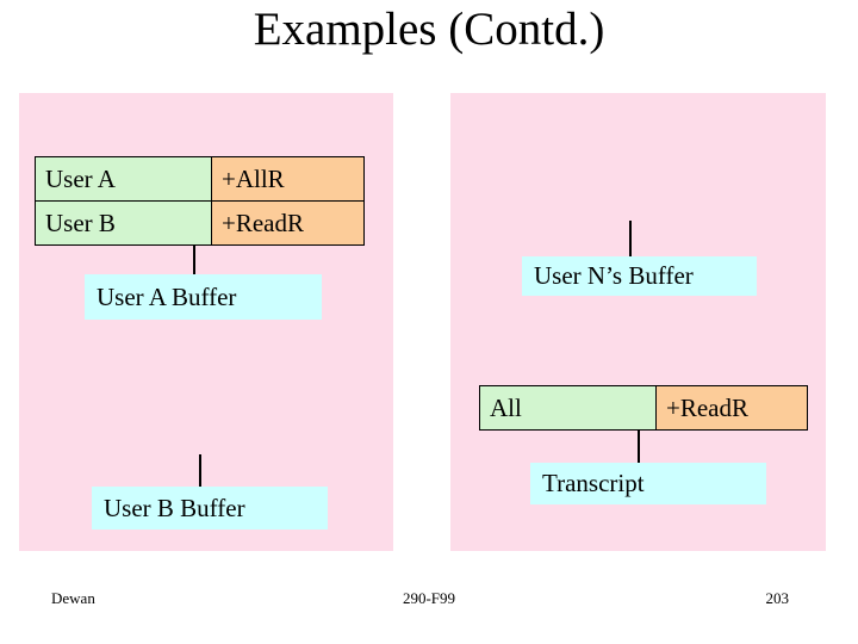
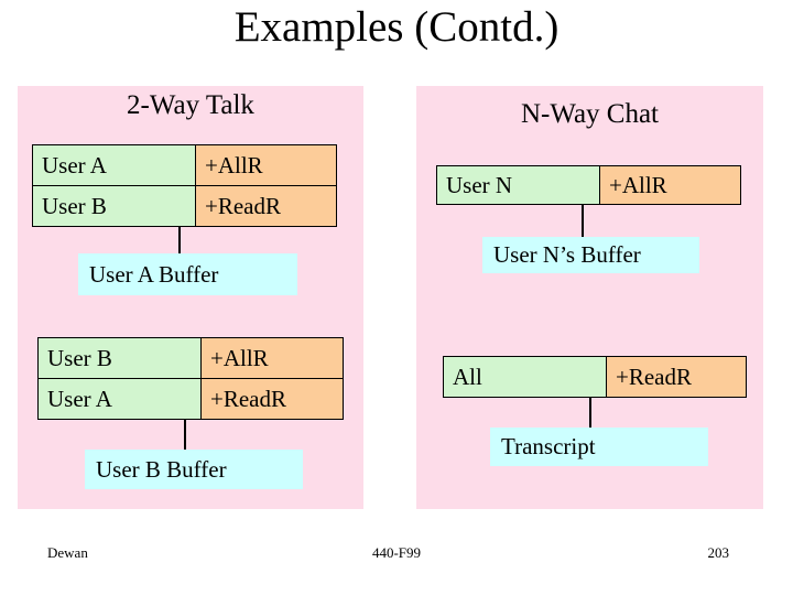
  Examples (Contd.)
+ 2-Way Talk
  User A	+AllR
  User B	+ReadR
  User A Buffer
+ User B	+AllR
+ User A	+ReadR
  User B Buffer
+ N-Way Chat
+ User N	+AllR
  User N’s Buffer
  All	+ReadR
  Transcript
  Dewan
- 290-F99
+ 440-F99
  203
